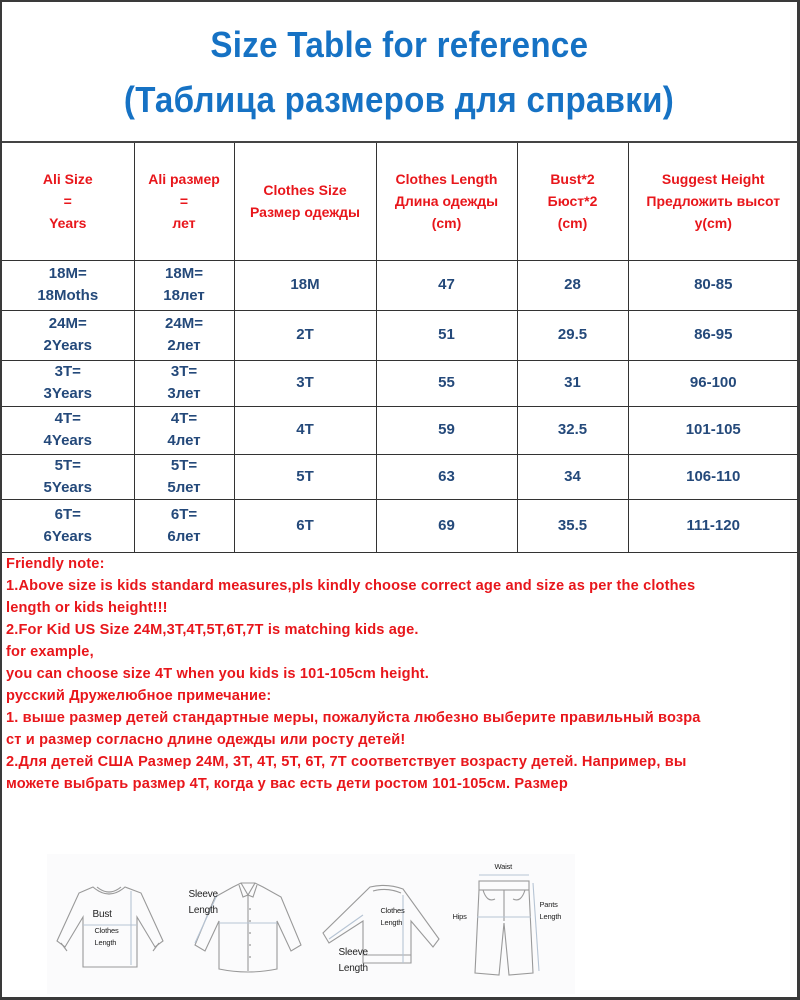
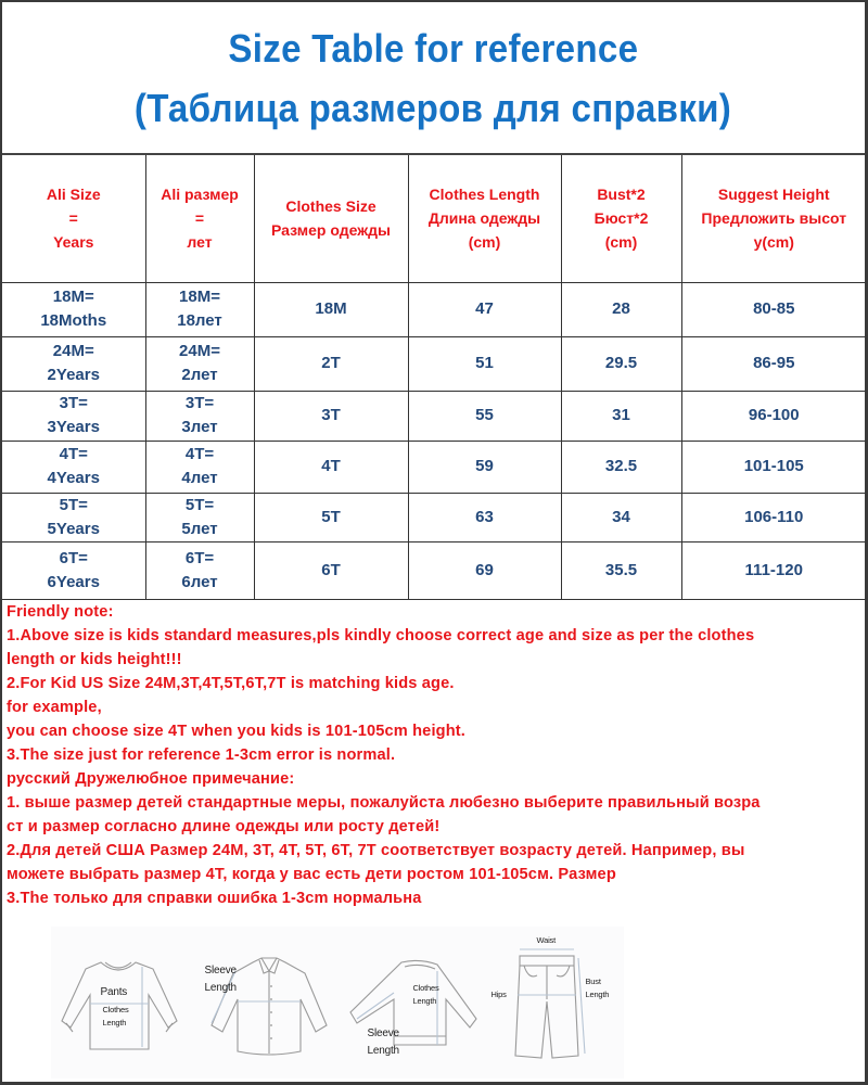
  Size Table for reference
  (Таблица размеров для справки)
  Ali Size = Years	Ali размер = лет	Clothes Size Размер одежды	Clothes Length Длина одежды (cm)	Bust*2 Бюст*2 (cm)	Suggest Height Предложить высот у(cm)
  18M=18Moths	18M=18лет	18M	47	28	80-85
  24M=2Years	24M=2лет	2T	51	29.5	86-95
  3T=3Years	3T=3лет	3T	55	31	96-100
  4T=4Years	4T=4лет	4T	59	32.5	101-105
  5T=5Years	5T=5лет	5T	63	34	106-110
  6T=6Years	6T=6лет	6T	69	35.5	111-120
  Friendly note:
  1.Above size is kids standard measures,pls kindly choose correct age and size as per the clothes
  length or kids height!!!
  2.For Kid US Size 24M,3T,4T,5T,6T,7T is matching kids age.
  for example,
  you can choose size 4T when you kids is 101-105cm height.
+ 3.The size just for reference 1-3cm error is normal.
  русский Дружелюбное примечание:
  1. выше размер детей стандартные меры, пожалуйста любезно выберите правильный возра
  ст и размер согласно длине одежды или росту детей!
  2.Для детей США Размер 24M, 3T, 4T, 5T, 6T, 7T соответствует возрасту детей. Например, вы
  можете выбрать размер 4T, когда у вас есть дети ростом 101-105см. Размер
+ 3.The только для справки ошибка 1-3cm нормальна
- Bust
+ Pants
  Clothes
  Length
  Sleeve
  Length
  Clothes
  Length
  Sleeve
  Length
  Waist
  Hips
- Pants
+ Bust
  Length
